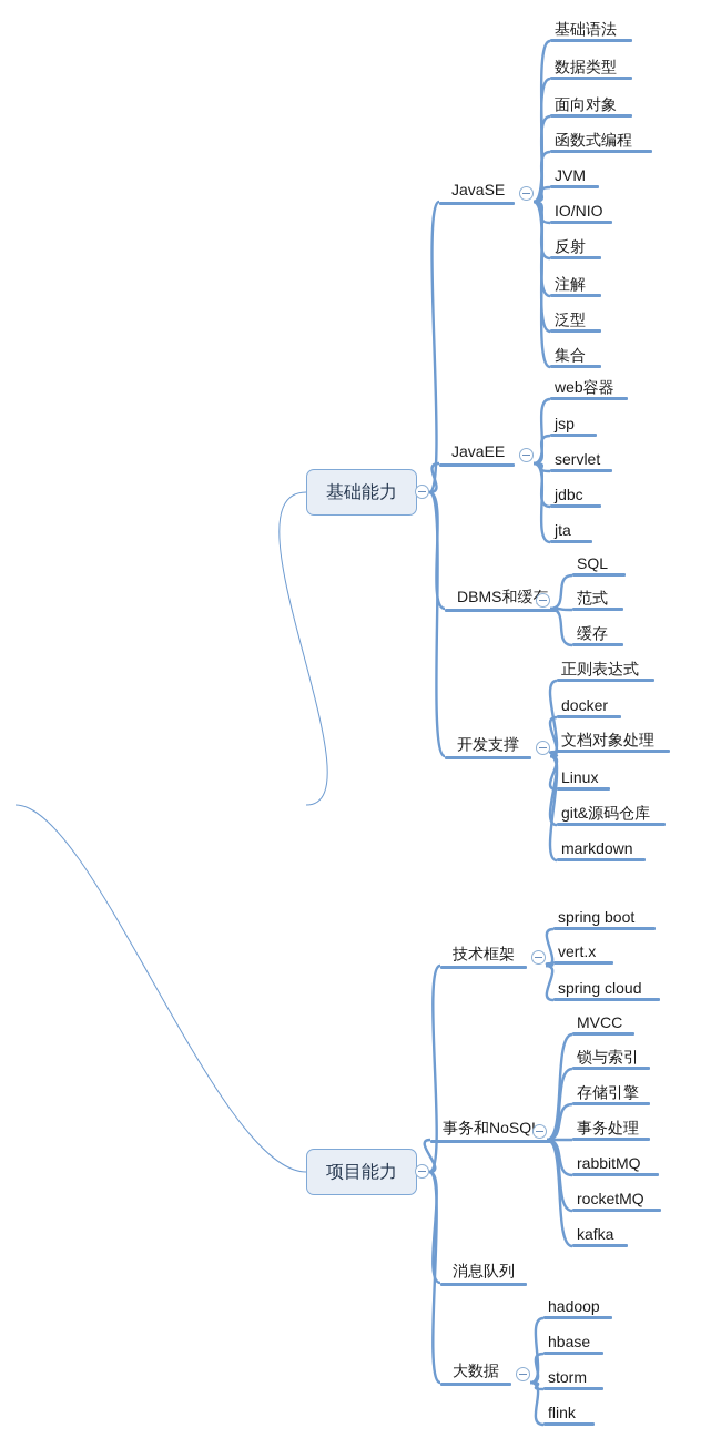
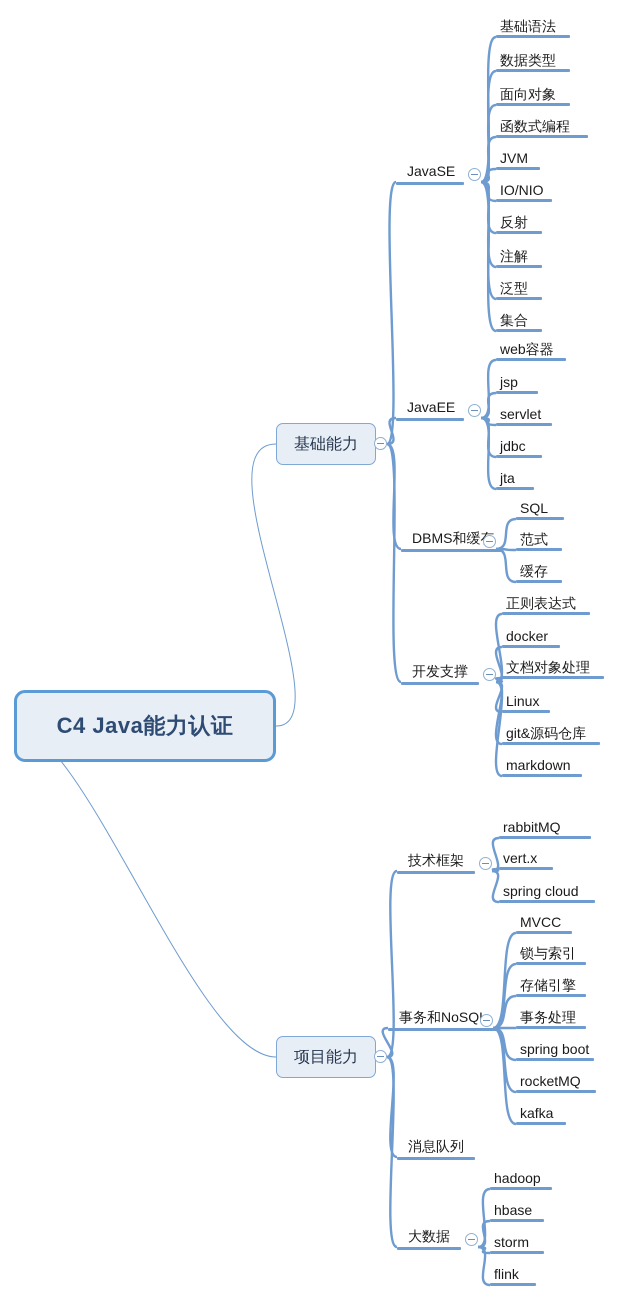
+ C4 Java能力认证
  基础能力
  JavaSE
  基础语法
  数据类型
  面向对象
  函数式编程
  JVM
  IO/NIO
  反射
  注解
  泛型
  集合
  JavaEE
  web容器
  jsp
  servlet
  jdbc
  jta
  DBMS和缓
  SQL
  范式
  缓存
  开发支撑
  正则表达式
  docker
  文档对象处理
  Linux
  git&源码仓库
  markdown
  项目能力
  技术框架
- spring boot
+ rabbitMQ
  vert.x
  spring cloud
  事务和NoSQ
  MVCC
  锁与索引
  存储引擎
  事务处理
- rabbitMQ
+ spring boot
  rocketMQ
  kafka
  消息队列
  大数据
  hadoop
  hbase
  storm
  flink
